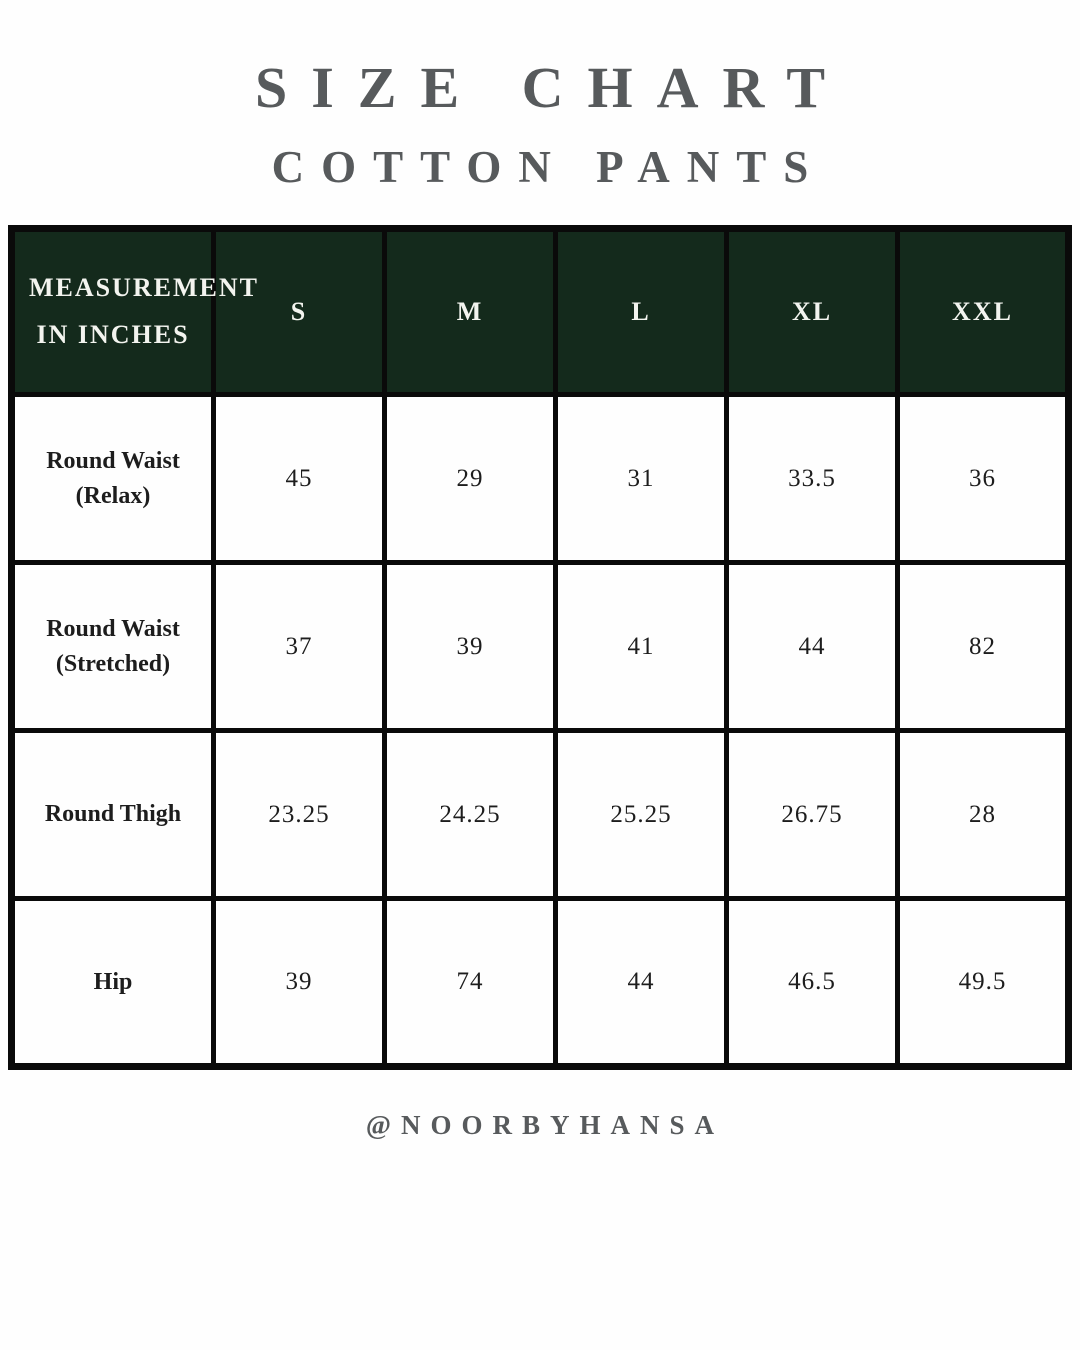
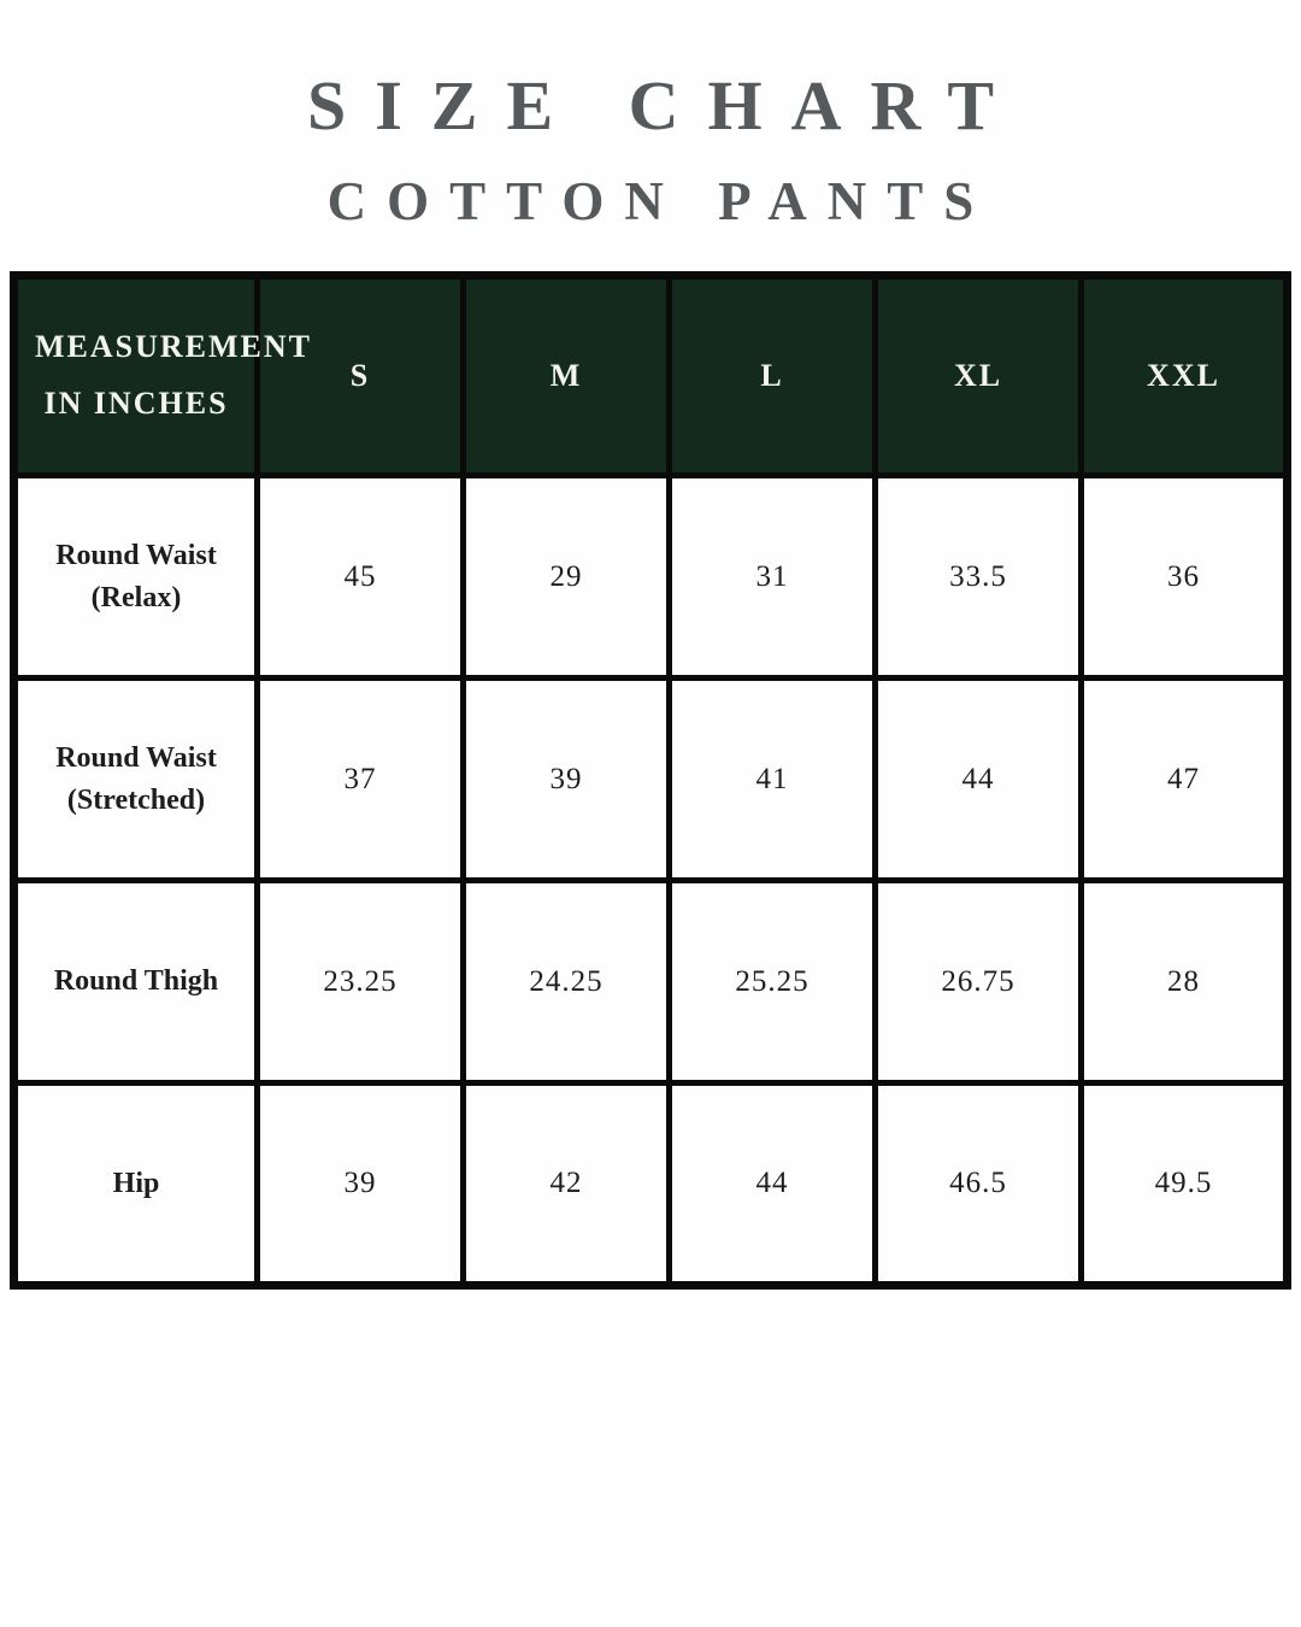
  SIZE CHART
  COTTON PANTS
  MEASUREMENT IN INCHES	S	M	L	XL	XXL
  Round Waist (Relax)	45	29	31	33.5	36
- Round Waist (Stretched)	37	39	41	44	82
+ Round Waist (Stretched)	37	39	41	44	47
  Round Thigh	23.25	24.25	25.25	26.75	28
- Hip	39	74	44	46.5	49.5
+ Hip	39	42	44	46.5	49.5
- @NOORBYHANSA
